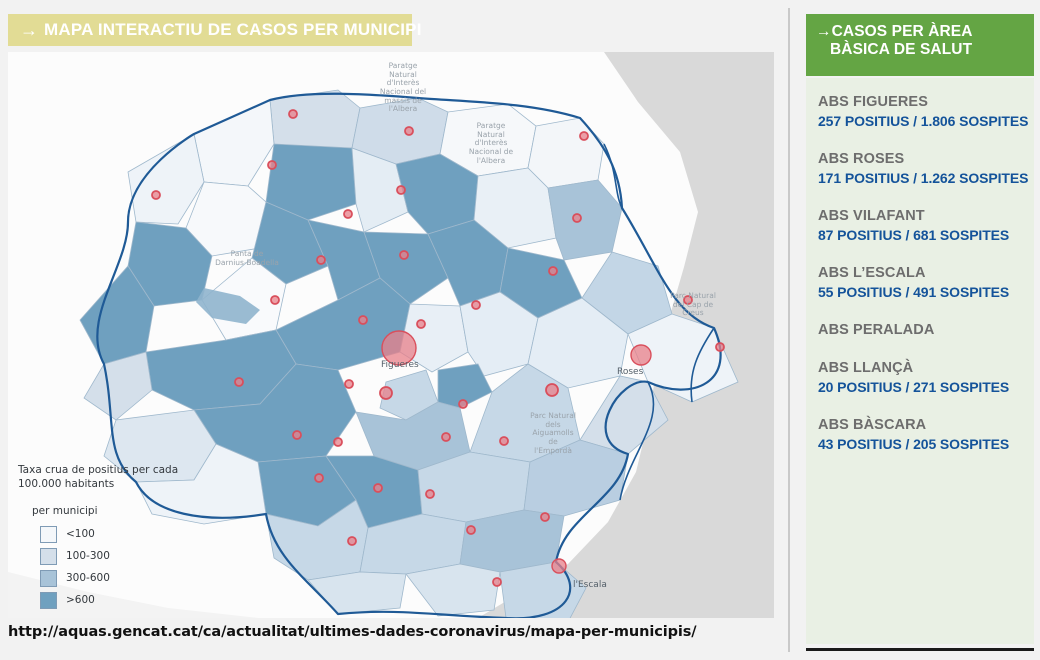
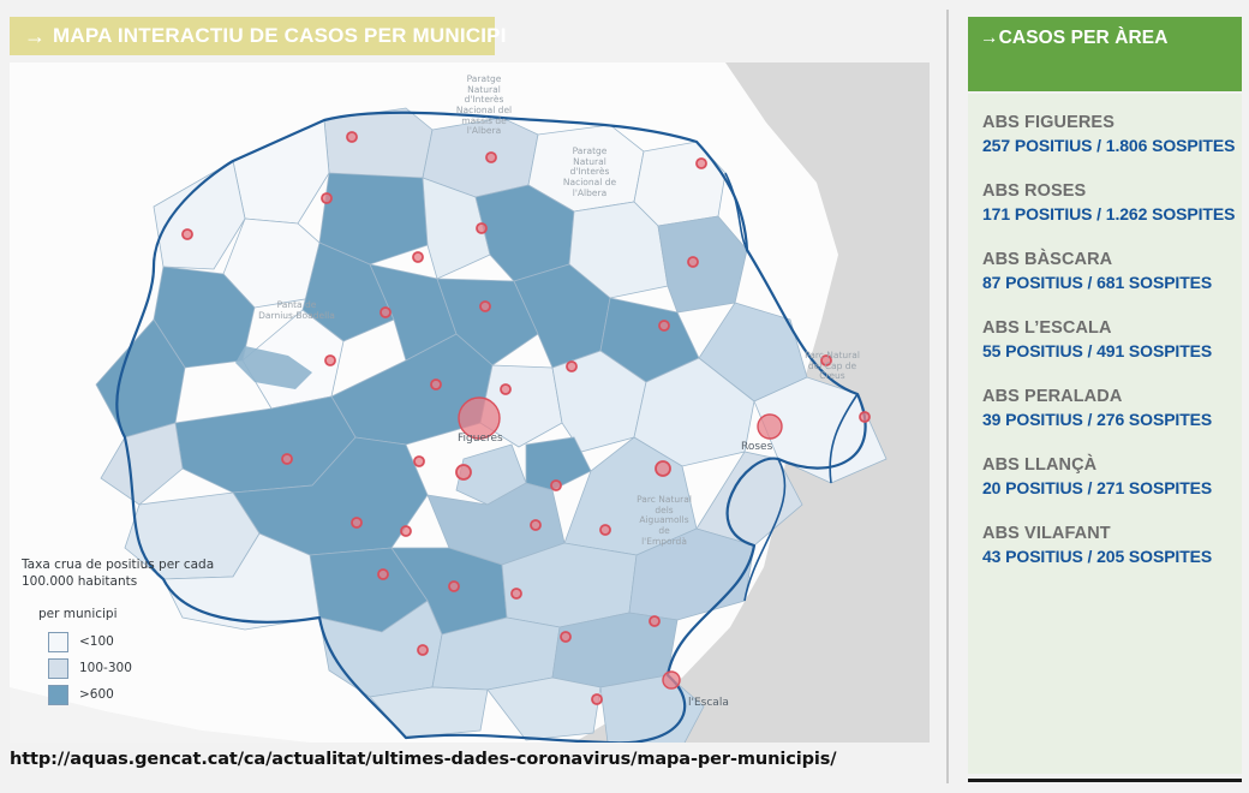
  →
  MAPA INTERACTIU DE CASOS PER MUNICIPI
  Paratge
  Natural
  d'Interès
  Nacional del
  massis de
  l'Albera
  Paratge
  Natural
  d'Interès
  Nacional de
  l'Albera
  Panta de
  Darnius-Boadella
  Parc Natural
  del Cap de
  Creus
  Parc Natural
  dels
  Aiguamolls
  de
  l'Empordà
  Figueres
  Roses
  l'Escala
  Taxa crua de positius per cada 100.000 habitants
  per municipi
  <100
  100-300
- 300-600
  >600
  http://aquas.gencat.cat/ca/actualitat/ultimes-dades-coronavirus/mapa-per-municipis/
  →CASOS PER ÀREA
- BÀSICA DE SALUT
  ABS FIGUERES
  257 POSITIUS / 1.806 SOSPITES
  ABS ROSES
  171 POSITIUS / 1.262 SOSPITES
- ABS VILAFANT
+ ABS BÀSCARA
  87 POSITIUS / 681 SOSPITES
  ABS L’ESCALA
  55 POSITIUS / 491 SOSPITES
  ABS PERALADA
+ 39 POSITIUS / 276 SOSPITES
  ABS LLANÇÀ
  20 POSITIUS / 271 SOSPITES
- ABS BÀSCARA
+ ABS VILAFANT
  43 POSITIUS / 205 SOSPITES
